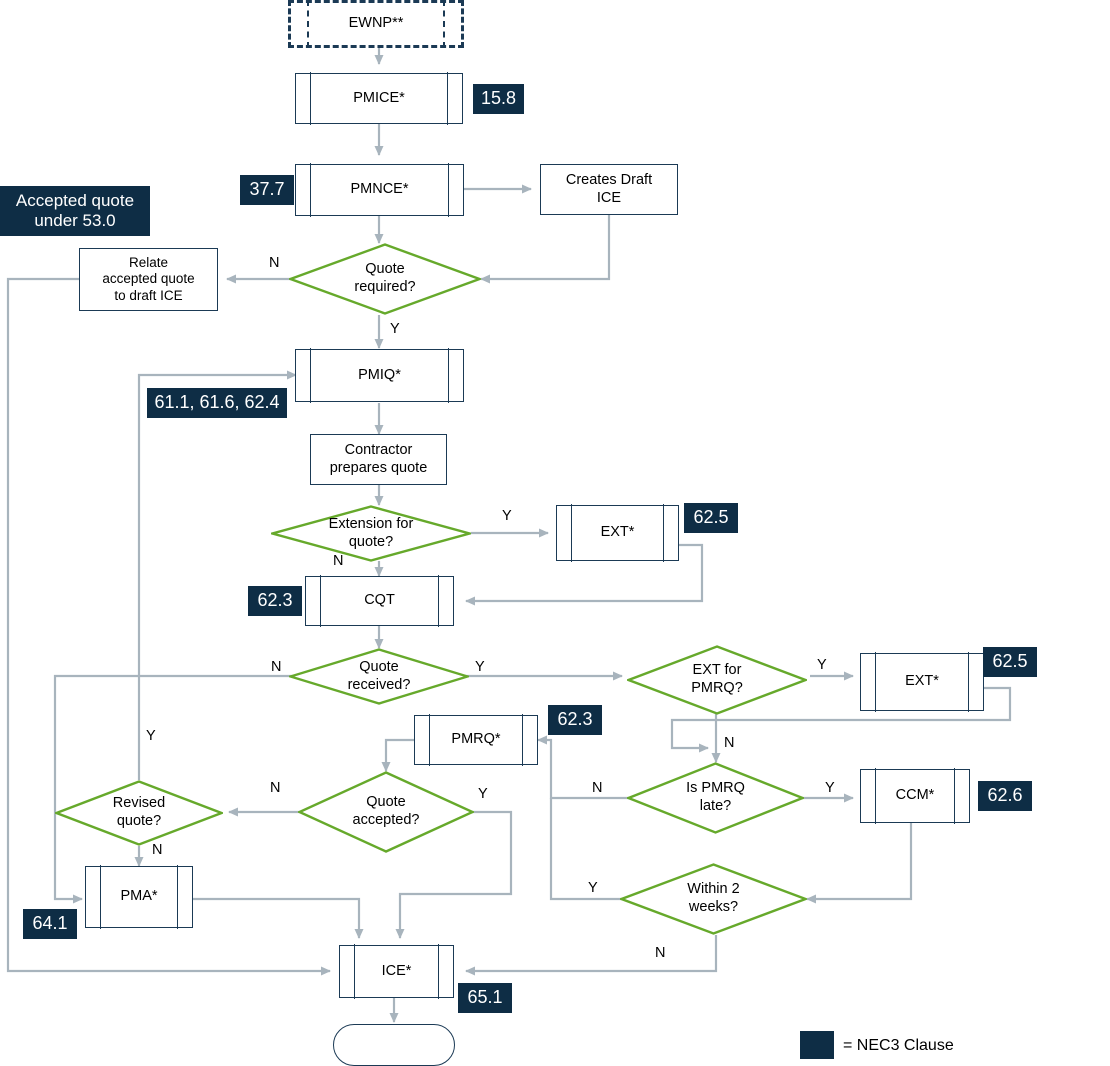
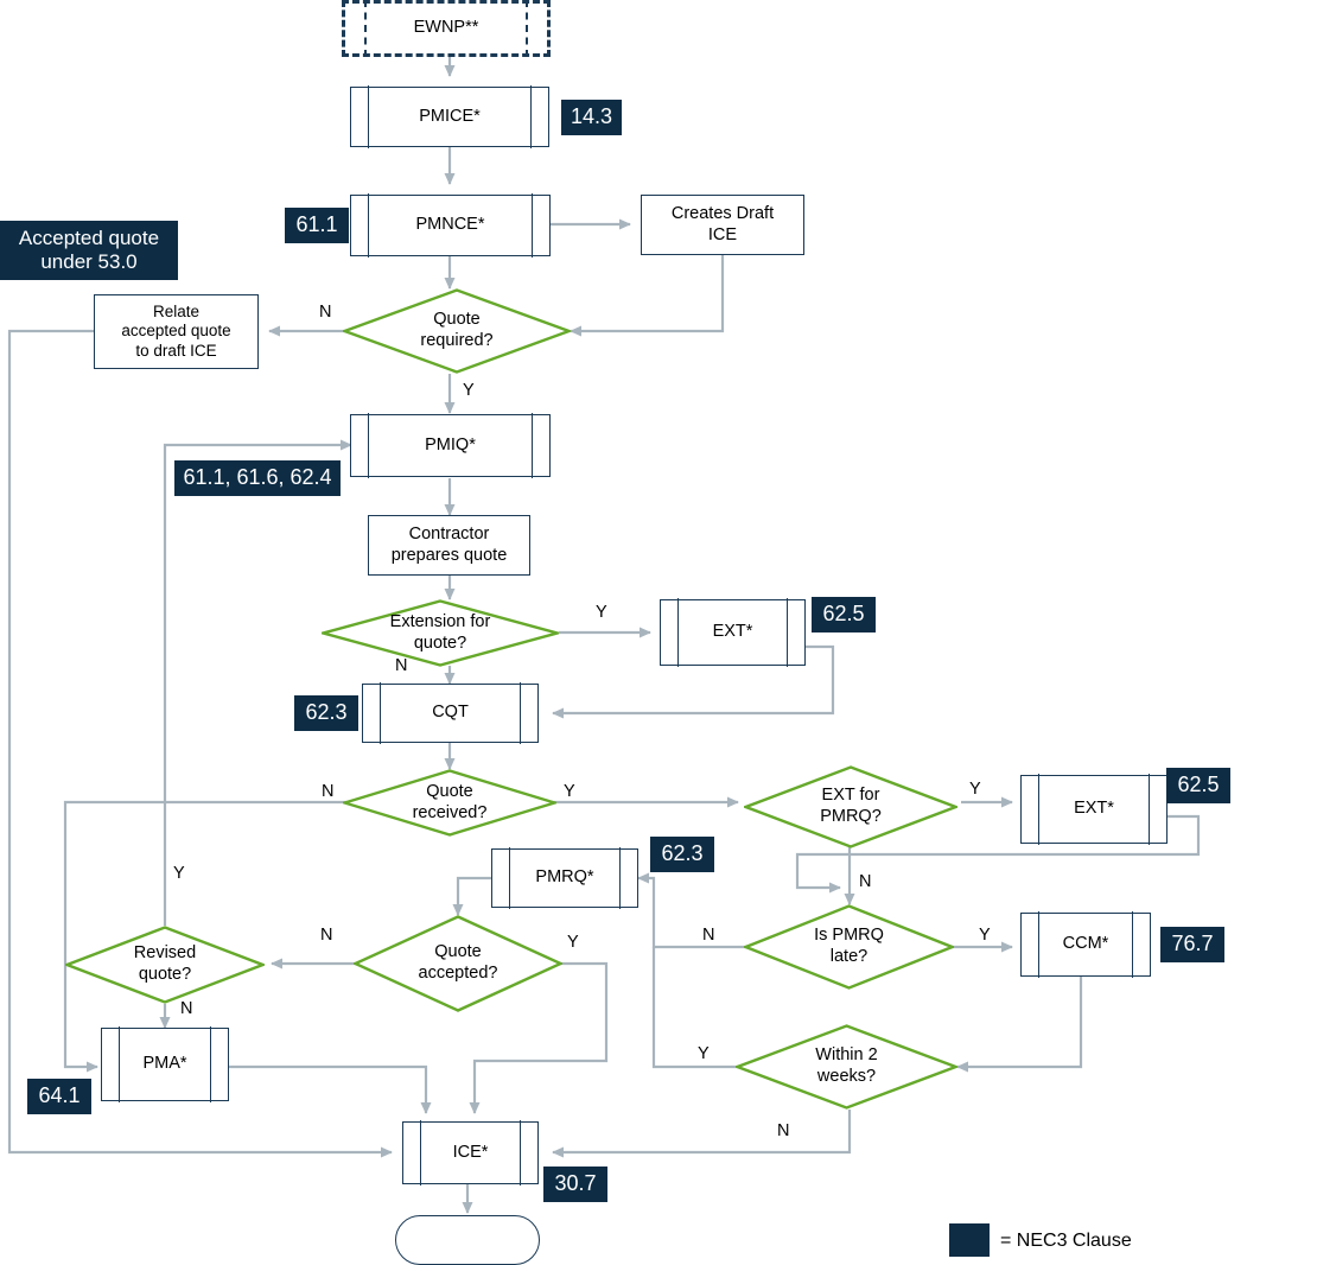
  EWNP**
  PMICE*
- 15.8
+ 14.3
  PMNCE*
- 37.7
+ 61.1
  Creates Draft
  ICE
  Accepted quote under 53.0
  Quote
  required?
  N
  Y
  Relate
  accepted quote
  to draft ICE
  PMIQ*
  61.1, 61.6, 62.4
  Contractor
  prepares quote
  Extension for
  quote?
  Y
  N
  EXT*
  62.5
  CQT
  62.3
  Quote
  received?
  N
  Y
  EXT for
  PMRQ?
  Y
  N
  EXT*
  62.5
  PMRQ*
  62.3
  Is PMRQ
  late?
  N
  Y
  CCM*
- 62.6
+ 76.7
  Quote
  accepted?
  N
  Y
  Revised
  quote?
  Y
  N
  Within 2
  weeks?
  Y
  N
  PMA*
  64.1
  ICE*
- 65.1
+ 30.7
  = NEC3 Clause
